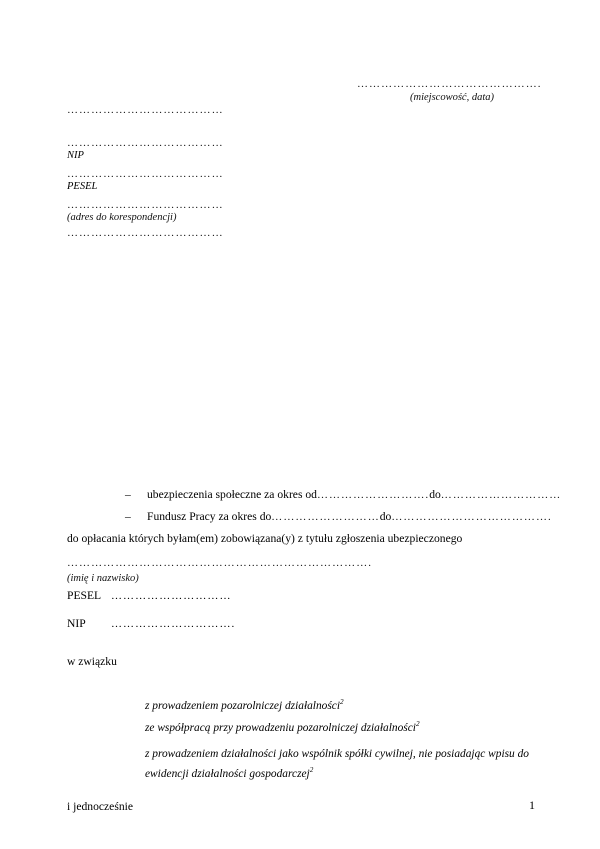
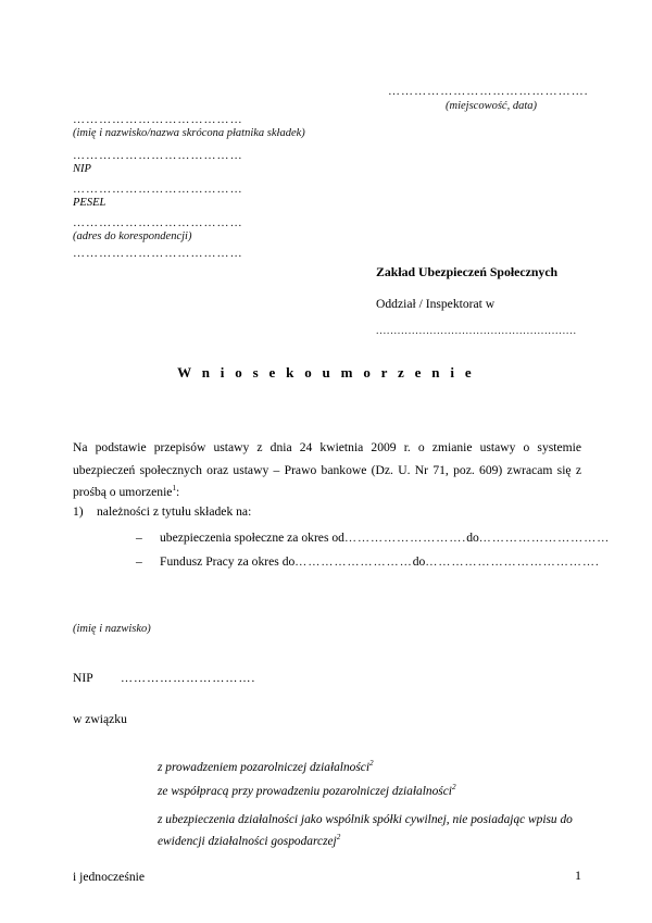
  ……………………………………….
  (miejscowość, data)
  …………………………………
+ (imię i nazwisko/nazwa skrócona płatnika składek)
  …………………………………
  NIP
  …………………………………
  PESEL
  …………………………………
  (adres do korespondencji)
  …………………………………
+ Zakład Ubezpieczeń Społecznych
+ Oddział / Inspektorat w
+ ........................................................
+ W n i o s e k o u m o r z e n i e
+ Na podstawie przepisów ustawy z dnia 24 kwietnia 2009 r. o zmianie ustawy o systemie ubezpieczeń społecznych oraz ustawy – Prawo bankowe (Dz. U. Nr 71, poz. 609) zwracam się z prośbą o umorzenie1:
+ 1) należności z tytułu składek na:
  – ubezpieczenia społeczne za okres od……………………….do…………………………
  – Fundusz Pracy za okres do………………………do………………………………….
- do opłacania których byłam(em) zobowiązana(y) z tytułu zgłoszenia ubezpieczonego
- ………………………………………………………………….
  (imię i nazwisko)
- PESEL …………………………
  NIP ………………………….
  w związku
  z prowadzeniem pozarolniczej działalności2
  ze współpracą przy prowadzeniu pozarolniczej działalności2
- z prowadzeniem działalności jako wspólnik spółki cywilnej, nie posiadając wpisu do
+ z ubezpieczenia działalności jako wspólnik spółki cywilnej, nie posiadając wpisu do
  ewidencji działalności gospodarczej2
  i jednocześnie
  1
